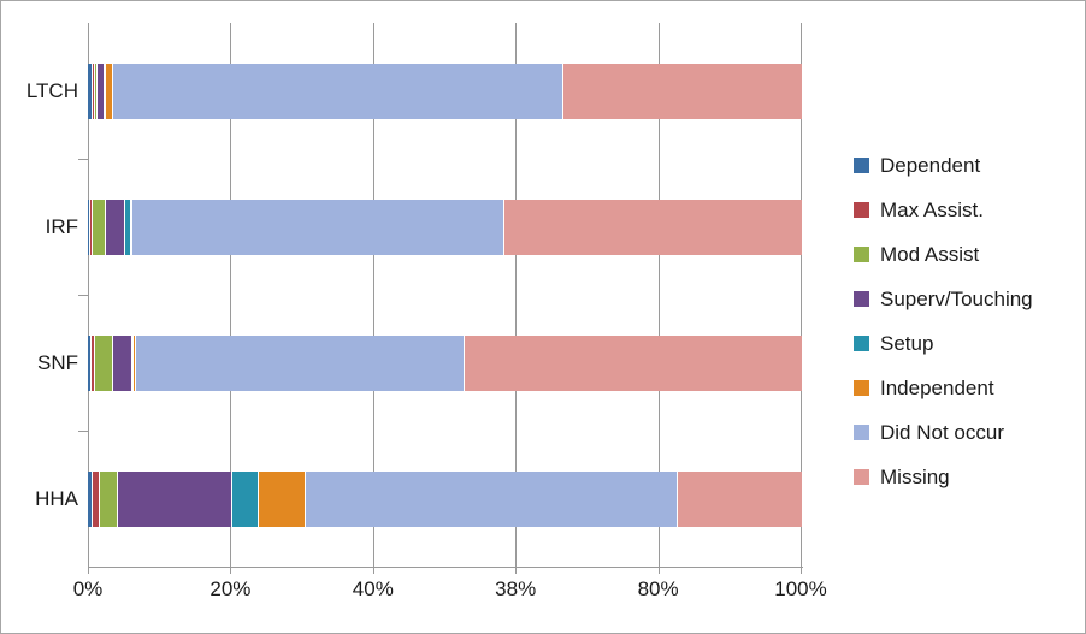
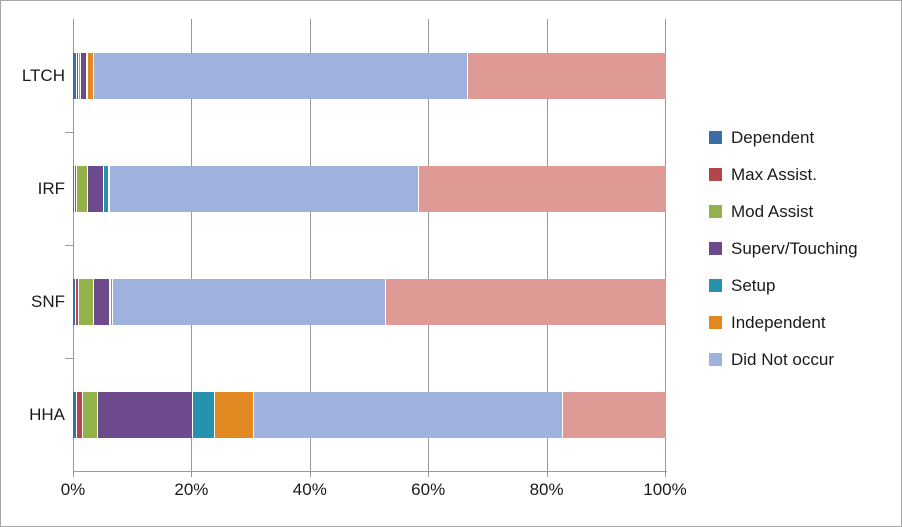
  LTCH
  IRF
  SNF
  HHA
  0%
  20%
  40%
- 38%
+ 60%
  80%
  100%
  Dependent
  Max Assist.
  Mod Assist
  Superv/Touching
  Setup
  Independent
  Did Not occur
- Missing
